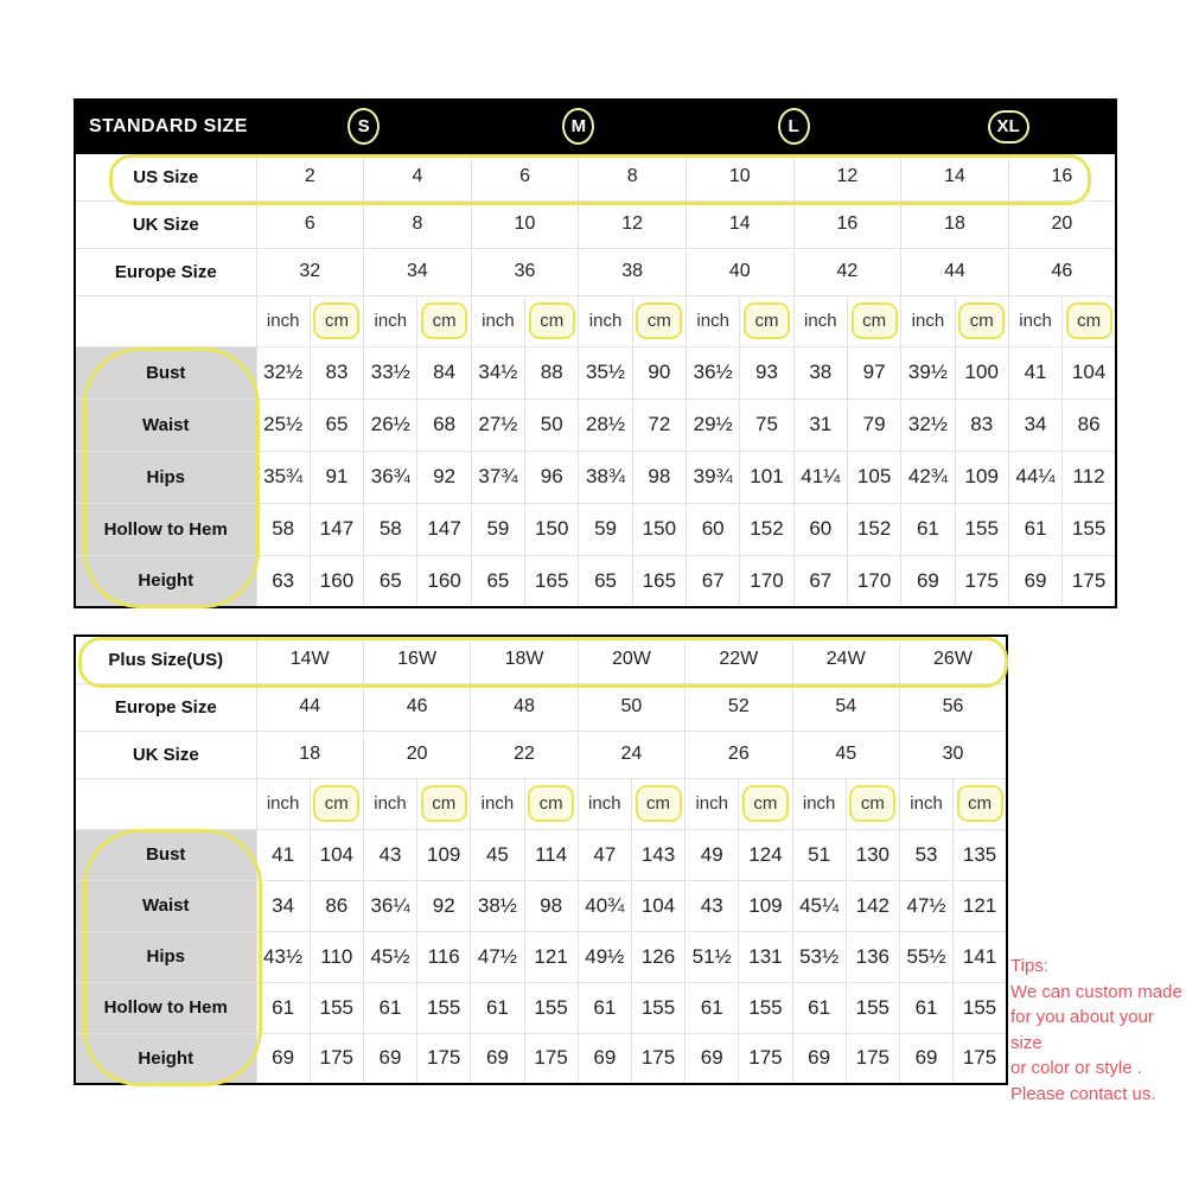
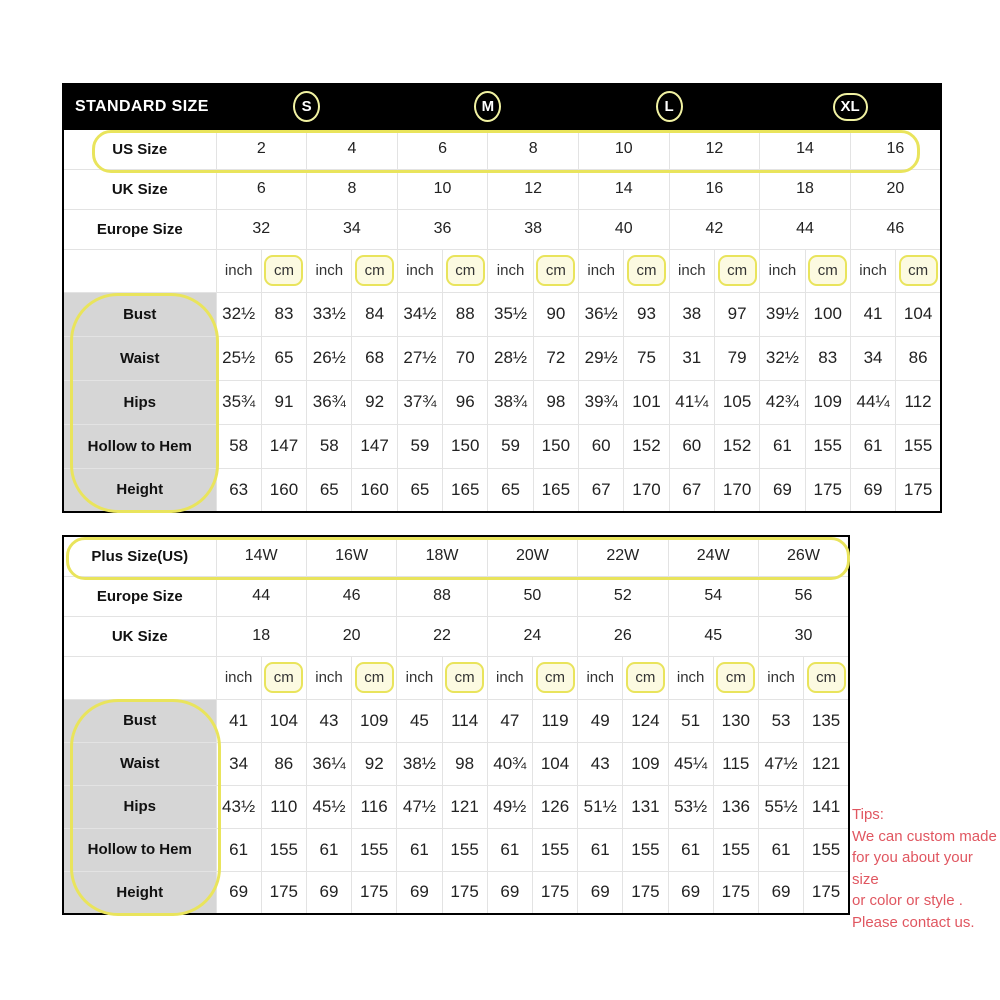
  STANDARD SIZE	S	M	L	XL
  US Size	2	4	6	8	10	12	14	16
  UK Size	6	8	10	12	14	16	18	20
  Europe Size	32	34	36	38	40	42	44	46
  	inch	cm	inch	cm	inch	cm	inch	cm	inch	cm	inch	cm	inch	cm	inch	cm
  Bust	32½	83	33½	84	34½	88	35½	90	36½	93	38	97	39½	100	41	104
- Waist	25½	65	26½	68	27½	50	28½	72	29½	75	31	79	32½	83	34	86
+ Waist	25½	65	26½	68	27½	70	28½	72	29½	75	31	79	32½	83	34	86
  Hips	35¾	91	36¾	92	37¾	96	38¾	98	39¾	101	41¼	105	42¾	109	44¼	112
  Hollow to Hem	58	147	58	147	59	150	59	150	60	152	60	152	61	155	61	155
  Height	63	160	65	160	65	165	65	165	67	170	67	170	69	175	69	175
  Plus Size(US)	14W	16W	18W	20W	22W	24W	26W
- Europe Size	44	46	48	50	52	54	56
+ Europe Size	44	46	88	50	52	54	56
  UK Size	18	20	22	24	26	45	30
  	inch	cm	inch	cm	inch	cm	inch	cm	inch	cm	inch	cm	inch	cm
- Bust	41	104	43	109	45	114	47	143	49	124	51	130	53	135
+ Bust	41	104	43	109	45	114	47	119	49	124	51	130	53	135
- Waist	34	86	36¼	92	38½	98	40¾	104	43	109	45¼	142	47½	121
+ Waist	34	86	36¼	92	38½	98	40¾	104	43	109	45¼	115	47½	121
  Hips	43½	110	45½	116	47½	121	49½	126	51½	131	53½	136	55½	141
  Hollow to Hem	61	155	61	155	61	155	61	155	61	155	61	155	61	155
  Height	69	175	69	175	69	175	69	175	69	175	69	175	69	175
  Tips:
  We can custom made
  for you about your size
  or color or style .
  Please contact us.
